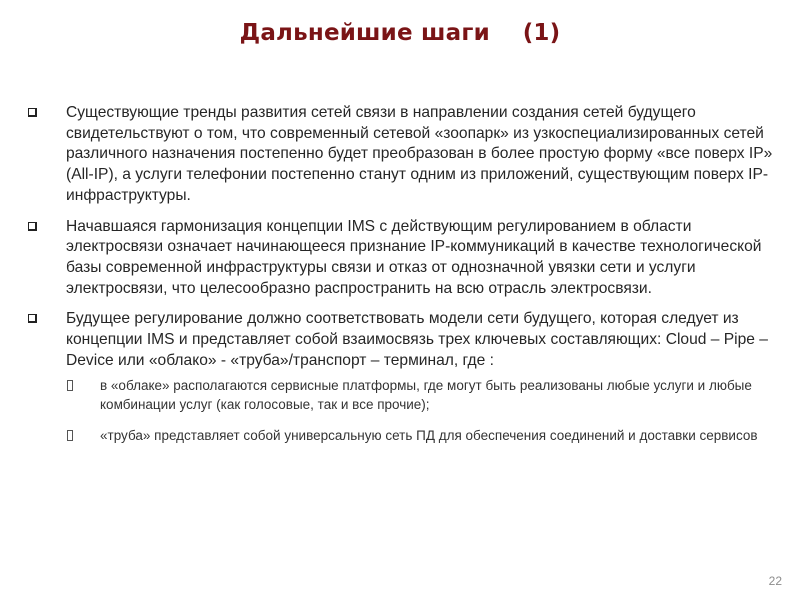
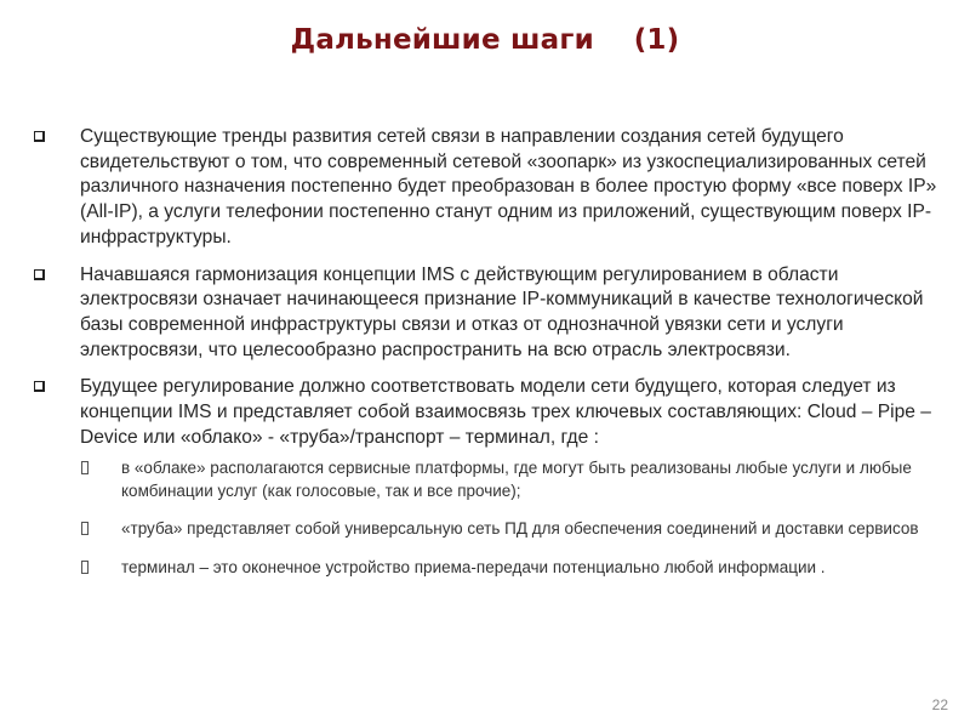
  Дальнейшие шаги (1)
  Существующие тренды развития сетей связи в направлении создания сетей будущего свидетельствуют о том, что современный сетевой «зоопарк» из узкоспециализированных сетей различного назначения постепенно будет преобразован в более простую форму «все поверх IP» (All-IP), а услуги телефонии постепенно станут одним из приложений, существующим поверх IP-инфраструктуры.
  Начавшаяся гармонизация концепции IMS с действующим регулированием в области электросвязи означает начинающееся признание IP-коммуникаций в качестве технологической базы современной инфраструктуры связи и отказ от однозначной увязки сети и услуги электросвязи, что целесообразно распространить на всю отрасль электросвязи.
  Будущее регулирование должно соответствовать модели сети будущего, которая следует из концепции IMS и представляет собой взаимосвязь трех ключевых составляющих: Cloud – Pipe – Device или «облако» - «труба»/транспорт – терминал, где :
  в «облаке» располагаются сервисные платформы, где могут быть реализованы любые услуги и любые комбинации услуг (как голосовые, так и все прочие);
  «труба» представляет собой универсальную сеть ПД для обеспечения соединений и доставки сервисов
+ терминал – это оконечное устройство приема-передачи потенциально любой информации .
  22
